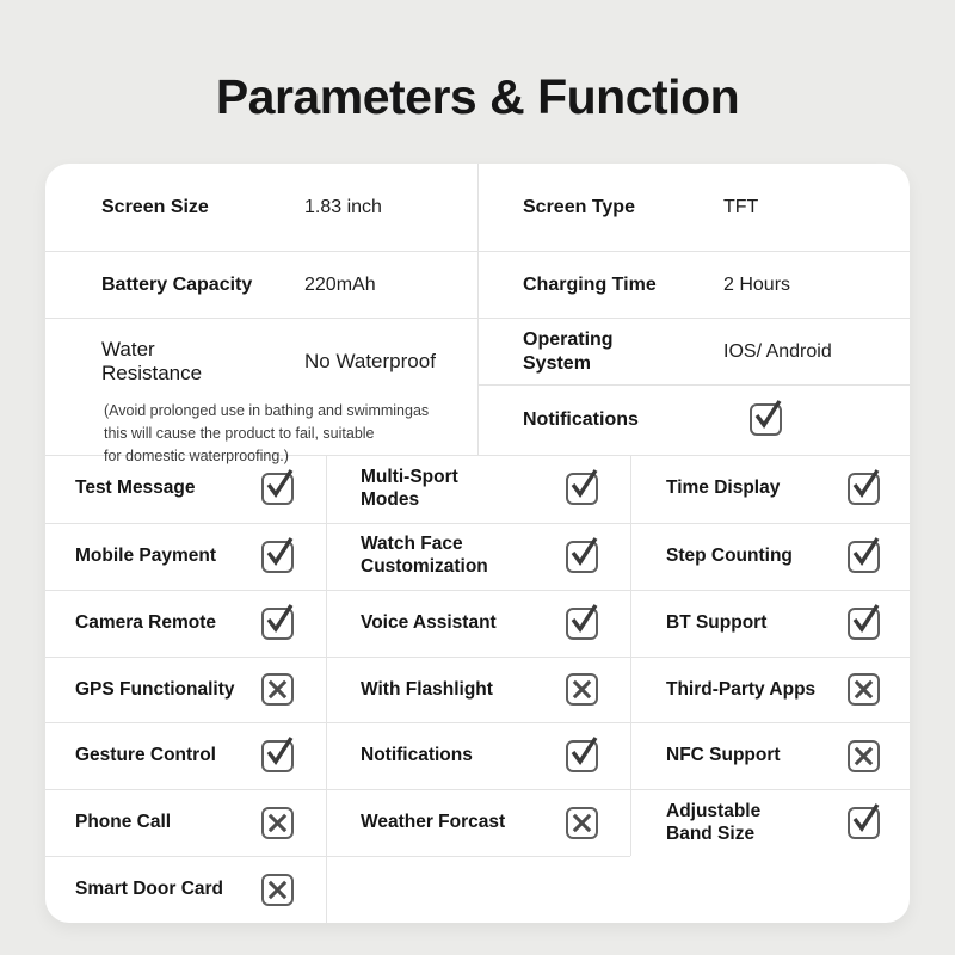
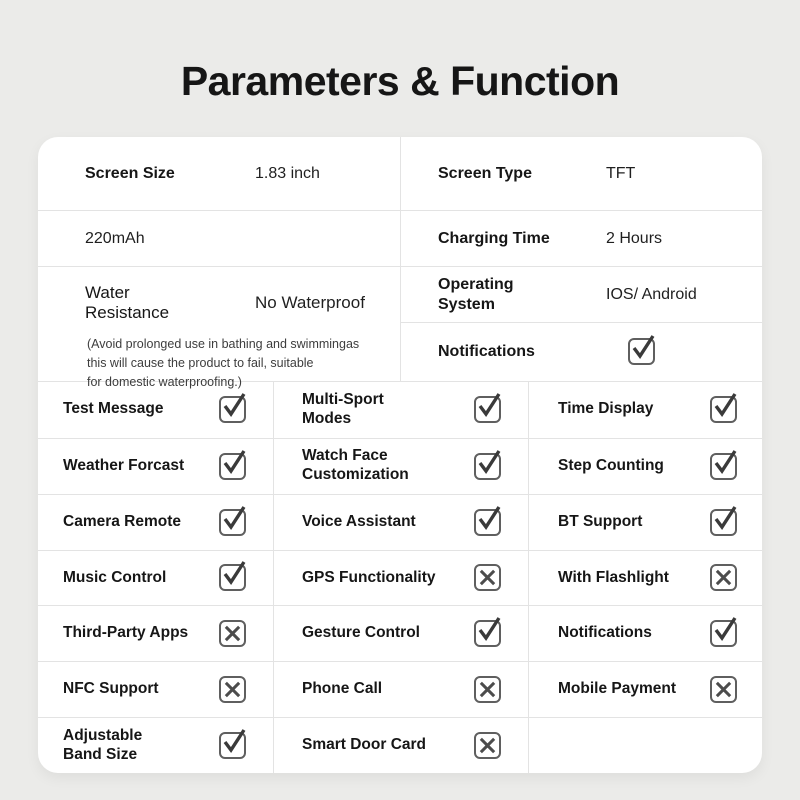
  Parameters & Function
  Screen Size
  1.83 inch
- Battery Capacity
  220mAh
  Water
  Resistance
  No Waterproof
  (Avoid prolonged use in bathing and swimmingas
  this will cause the product to fail, suitable
  for domestic waterproofing.)
  Screen Type
  TFT
  Charging Time
  2 Hours
  Operating
  System
  IOS/ Android
  Notifications
  Test Message
  Multi-Sport
  Modes
  Time Display
- Mobile Payment
+ Weather Forcast
  Watch Face
  Customization
  Step Counting
  Camera Remote
  Voice Assistant
  BT Support
+ Music Control
  GPS Functionality
  With Flashlight
  Third-Party Apps
  Gesture Control
  Notifications
  NFC Support
  Phone Call
- Weather Forcast
+ Mobile Payment
  Adjustable
  Band Size
  Smart Door Card
